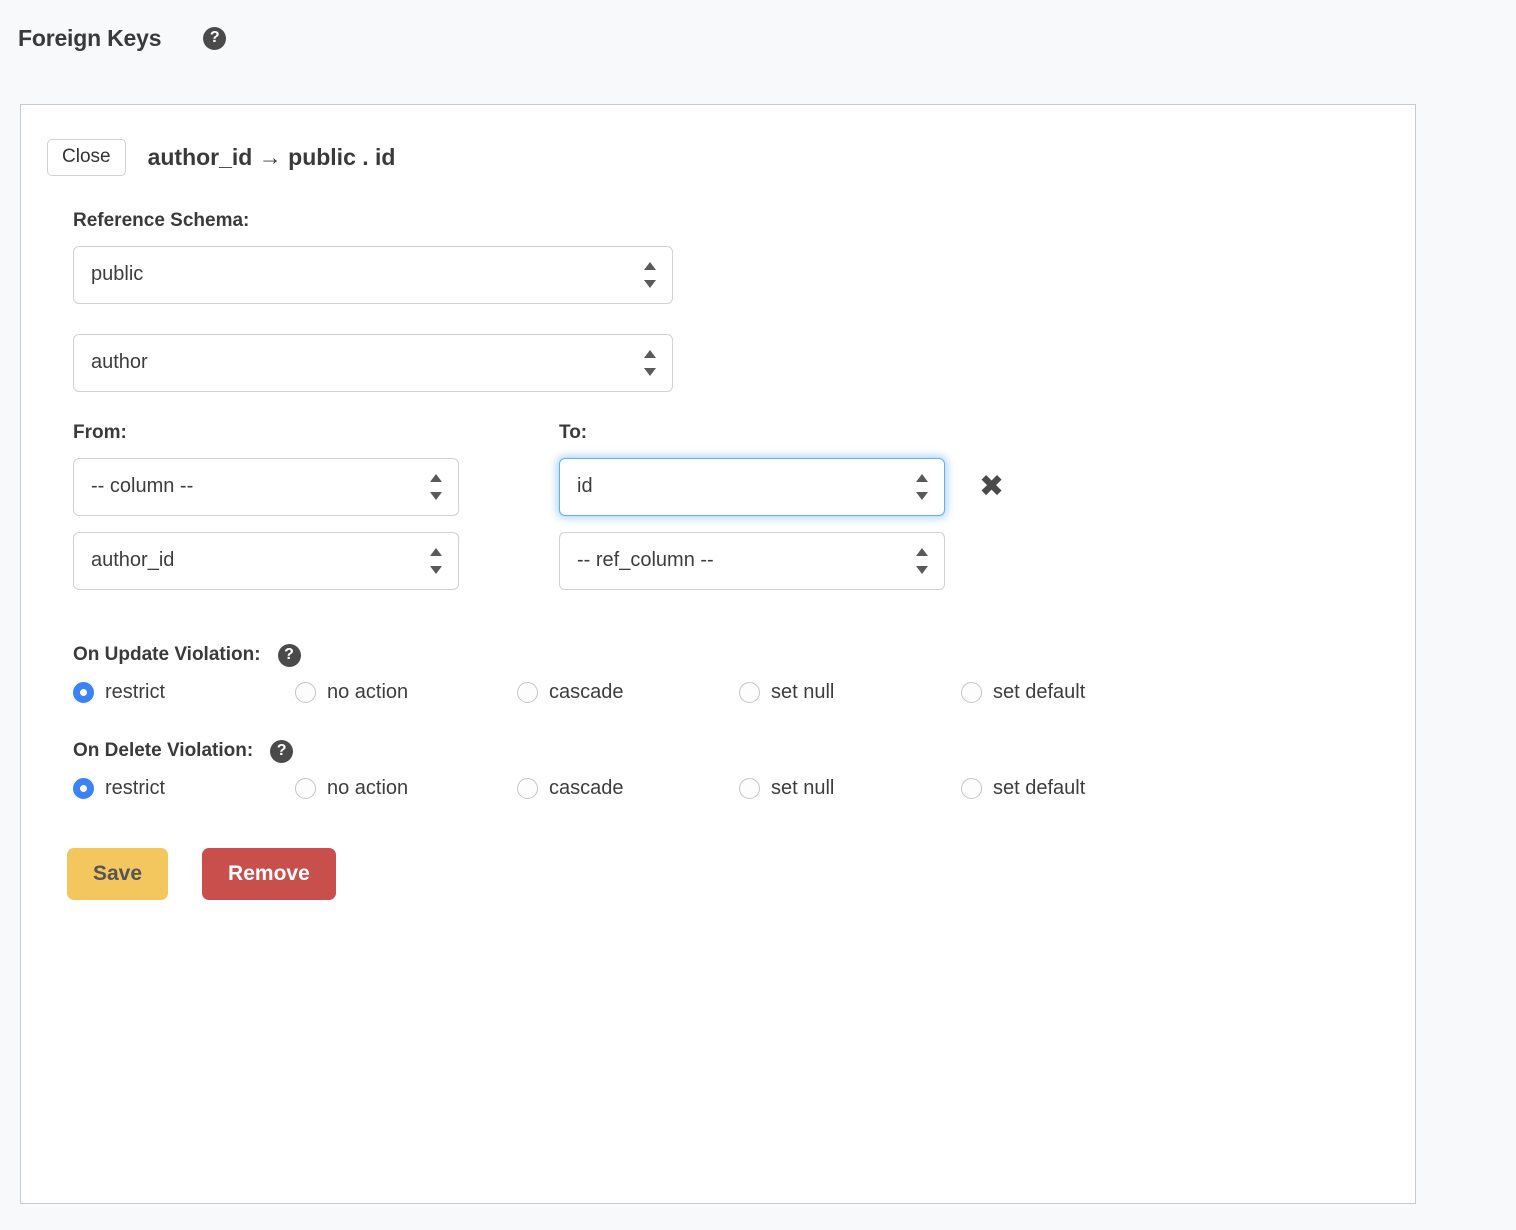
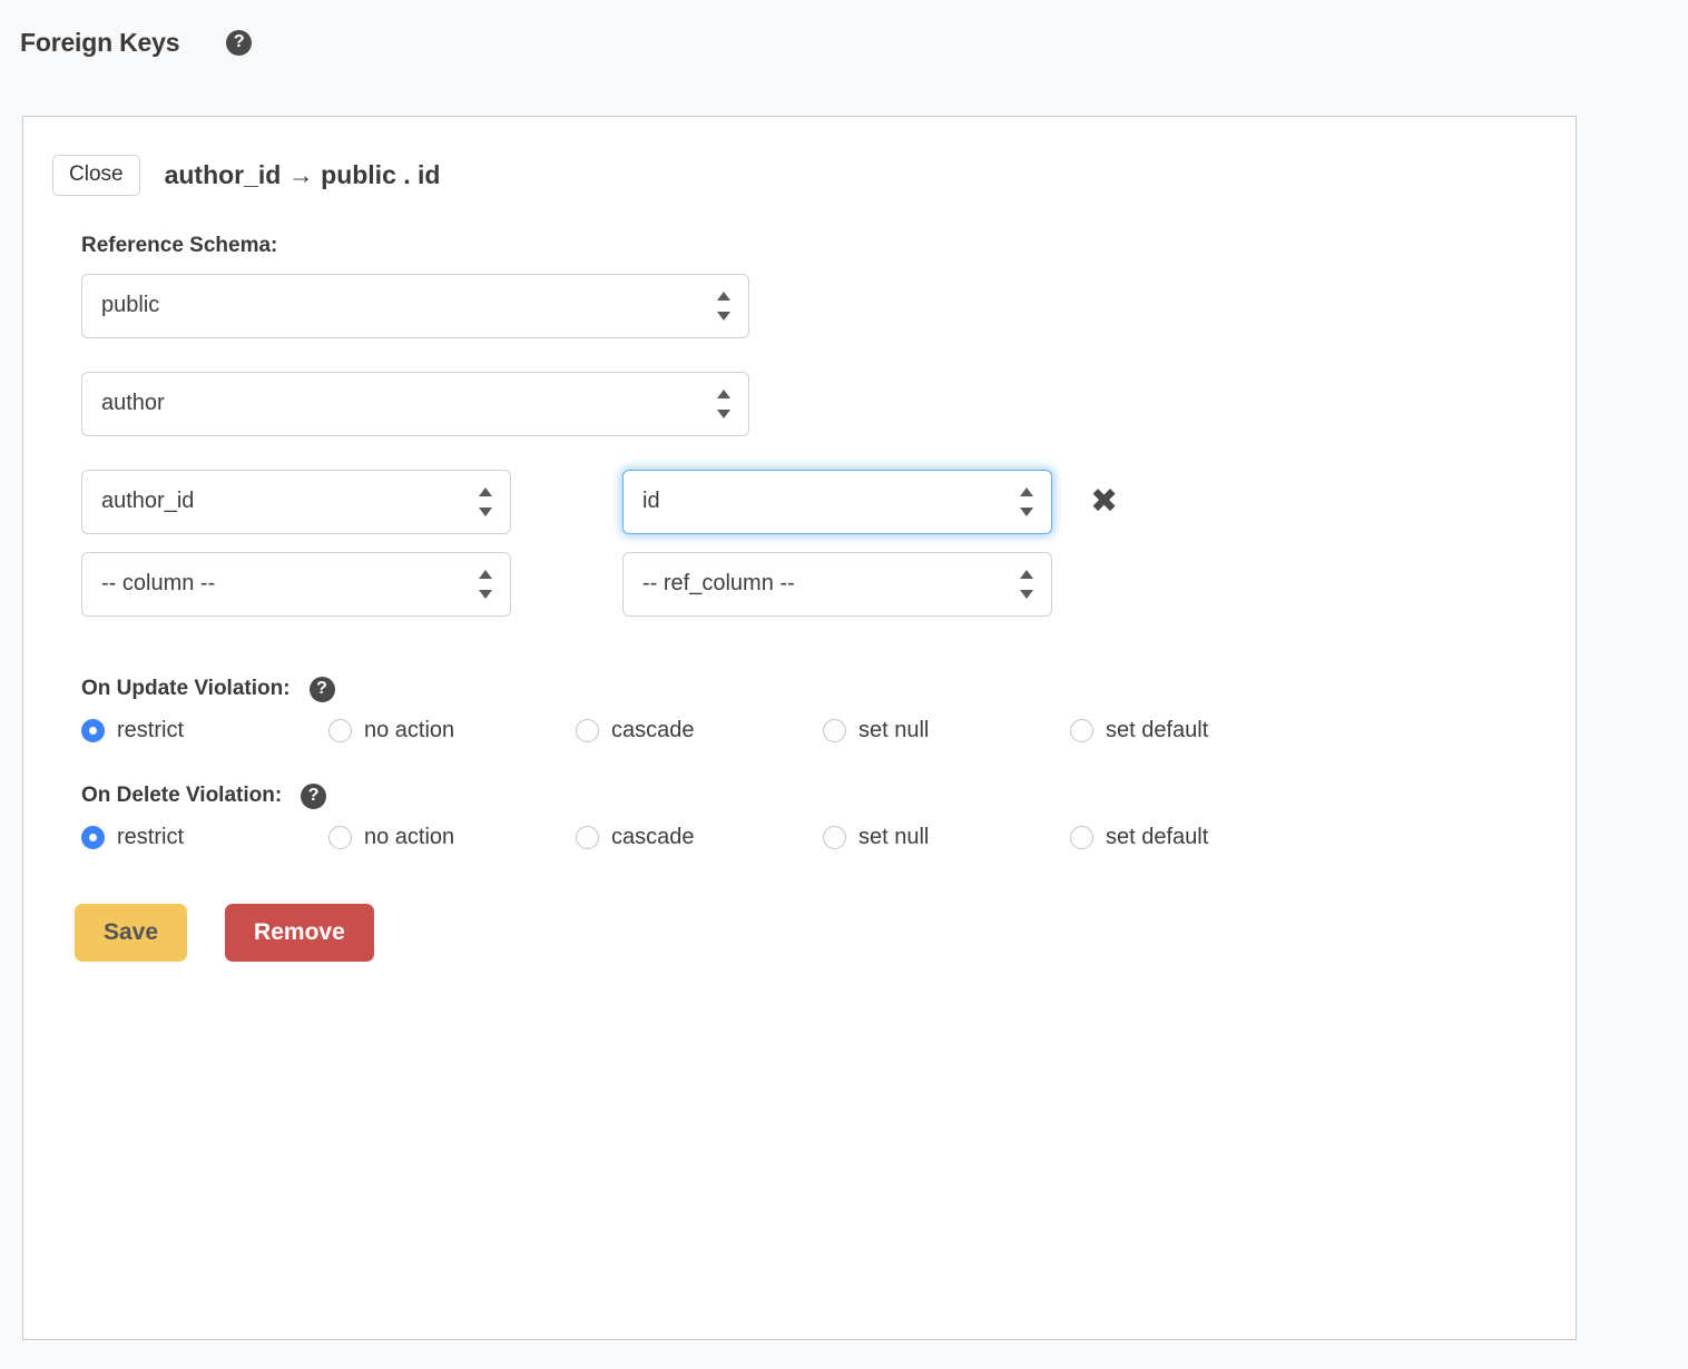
  Foreign Keys
  ?
  Close
  author_id → public . id
  Reference Schema:
  public
  author
- From:
- To:
- -- column --
+ author_id
  id
  ✖
- author_id
+ -- column --
  -- ref_column --
  On Update Violation:
  ?
  restrict
  no action
  cascade
  set null
  set default
  On Delete Violation:
  ?
  restrict
  no action
  cascade
  set null
  set default
  Save
  Remove
